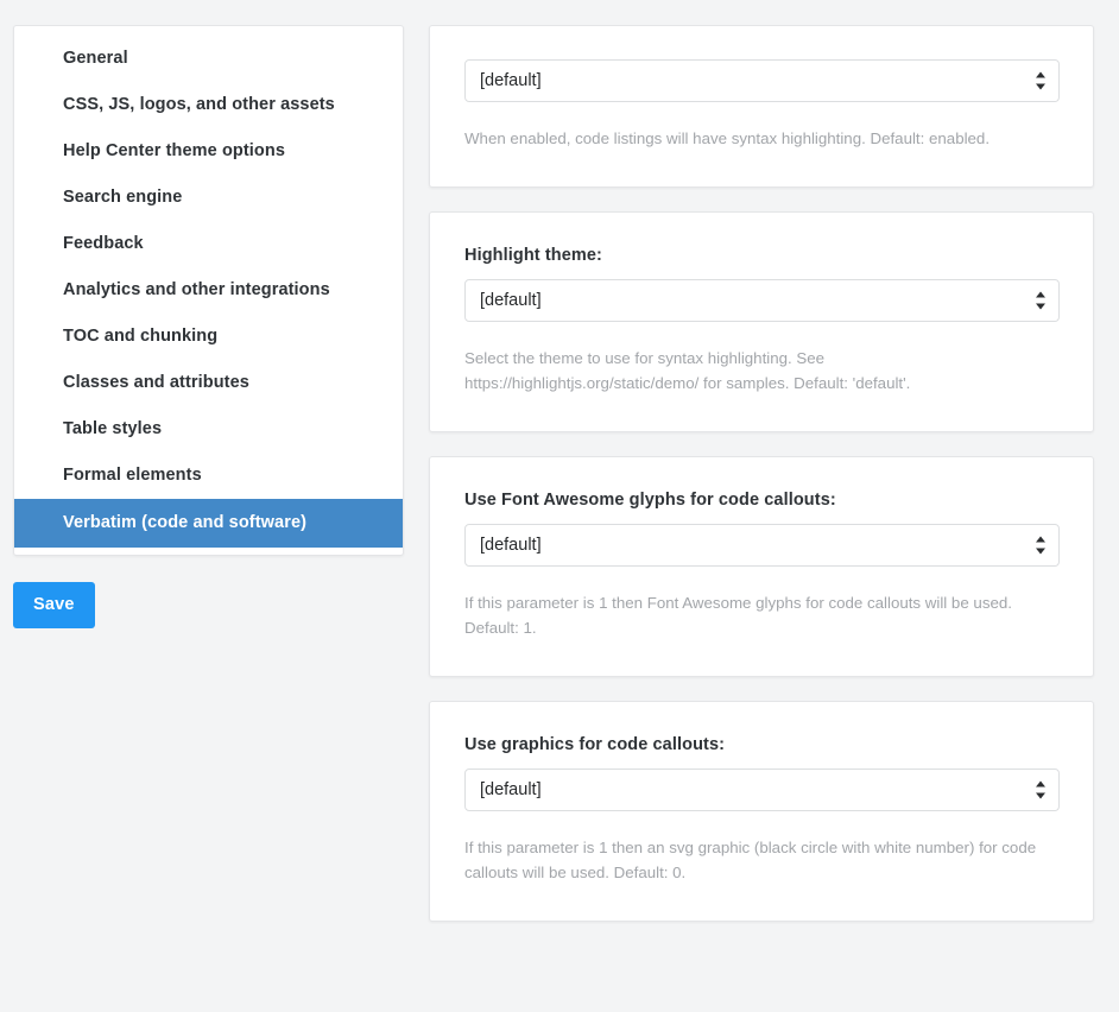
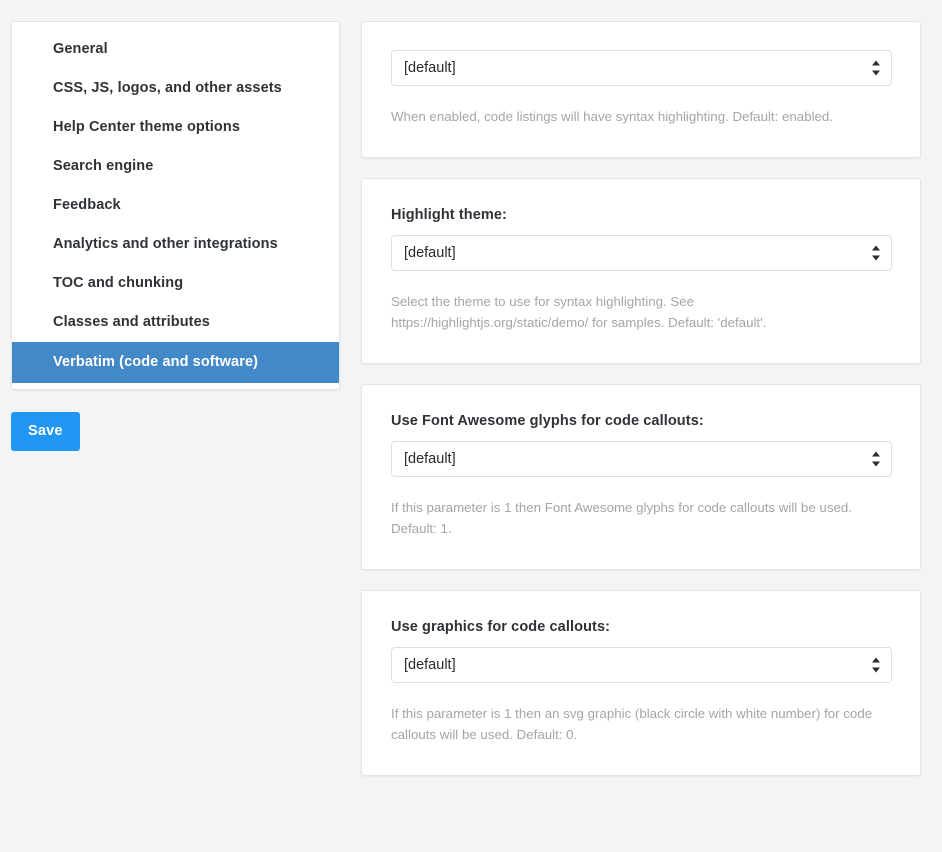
  General
  CSS, JS, logos, and other assets
  Help Center theme options
  Search engine
  Feedback
  Analytics and other integrations
  TOC and chunking
  Classes and attributes
- Table styles
- Formal elements
  Verbatim (code and software)
  Save
  [default]
  When enabled, code listings will have syntax highlighting. Default: enabled.
  Highlight theme:
  [default]
  Select the theme to use for syntax highlighting. See https://highlightjs.org/static/demo/ for samples. Default: 'default'.
  Use Font Awesome glyphs for code callouts:
  [default]
  If this parameter is 1 then Font Awesome glyphs for code callouts will be used. Default: 1.
  Use graphics for code callouts:
  [default]
  If this parameter is 1 then an svg graphic (black circle with white number) for code callouts will be used. Default: 0.
